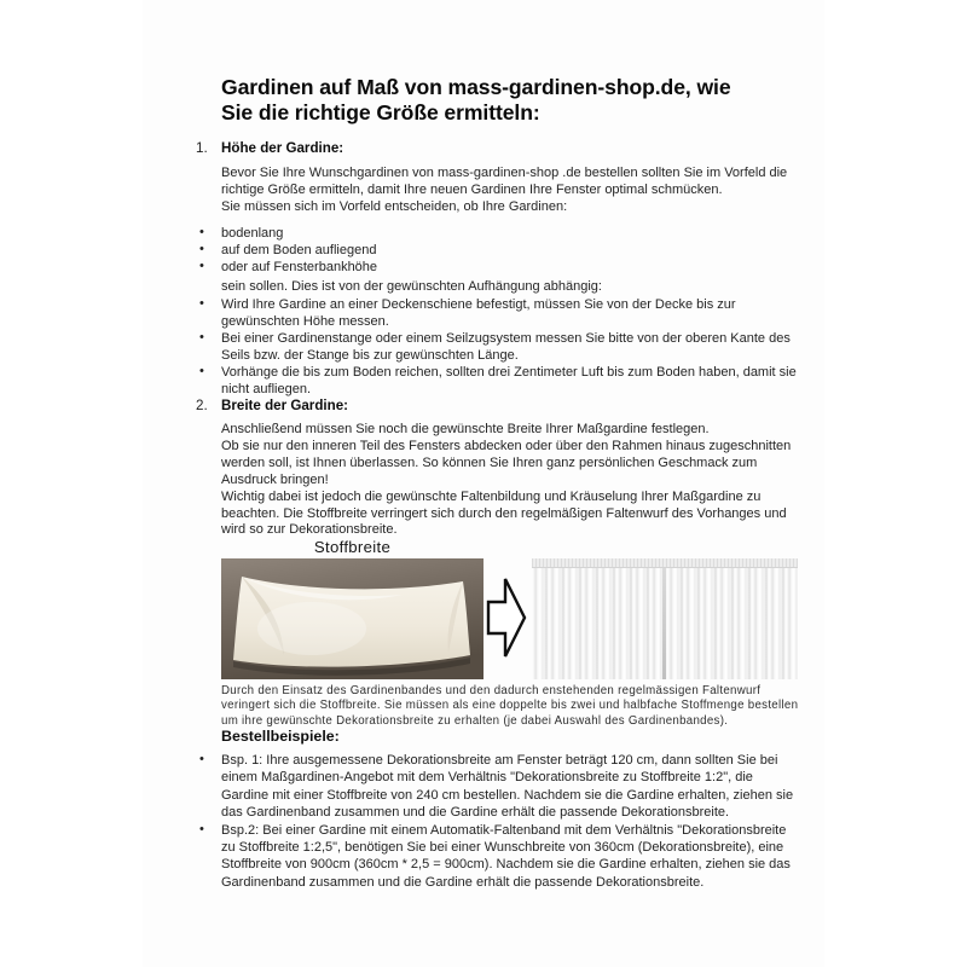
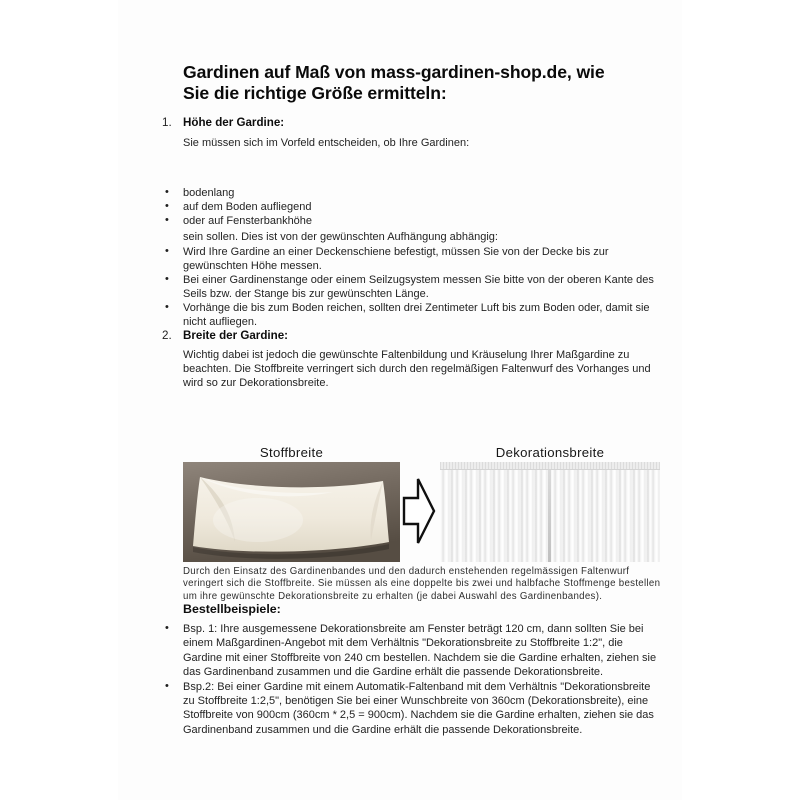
  Gardinen auf Maß von mass-gardinen-shop.de, wie
  Sie die richtige Größe ermitteln:
  1.
  Höhe der Gardine:
- Bevor Sie Ihre Wunschgardinen von mass-gardinen-shop .de bestellen sollten Sie im Vorfeld die richtige Größe ermitteln, damit Ihre neuen Gardinen Ihre Fenster optimal schmücken.
  Sie müssen sich im Vorfeld entscheiden, ob Ihre Gardinen:
  •
  bodenlang
  •
  auf dem Boden aufliegend
  •
  oder auf Fensterbankhöhe
  sein sollen. Dies ist von der gewünschten Aufhängung abhängig:
  •
  Wird Ihre Gardine an einer Deckenschiene befestigt, müssen Sie von der Decke bis zur gewünschten Höhe messen.
  •
  Bei einer Gardinenstange oder einem Seilzugsystem messen Sie bitte von der oberen Kante des Seils bzw. der Stange bis zur gewünschten Länge.
  •
- Vorhänge die bis zum Boden reichen, sollten drei Zentimeter Luft bis zum Boden haben, damit sie nicht aufliegen.
+ Vorhänge die bis zum Boden reichen, sollten drei Zentimeter Luft bis zum Boden oder, damit sie nicht aufliegen.
  2.
  Breite der Gardine:
- Anschließend müssen Sie noch die gewünschte Breite Ihrer Maßgardine festlegen.
- Ob sie nur den inneren Teil des Fensters abdecken oder über den Rahmen hinaus zugeschnitten werden soll, ist Ihnen überlassen. So können Sie Ihren ganz persönlichen Geschmack zum Ausdruck bringen!
  Wichtig dabei ist jedoch die gewünschte Faltenbildung und Kräuselung Ihrer Maßgardine zu beachten. Die Stoffbreite verringert sich durch den regelmäßigen Faltenwurf des Vorhanges und wird so zur Dekorationsbreite.
  Stoffbreite
+ Dekorationsbreite
  Durch den Einsatz des Gardinenbandes und den dadurch enstehenden regelmässigen Faltenwurf veringert sich die Stoffbreite. Sie müssen als eine doppelte bis zwei und halbfache Stoffmenge bestellen um ihre gewünschte Dekorationsbreite zu erhalten (je dabei Auswahl des Gardinenbandes).
  Bestellbeispiele:
  •
  Bsp. 1: Ihre ausgemessene Dekorationsbreite am Fenster beträgt 120 cm, dann sollten Sie bei einem Maßgardinen-Angebot mit dem Verhältnis "Dekorationsbreite zu Stoffbreite 1:2", die Gardine mit einer Stoffbreite von 240 cm bestellen. Nachdem sie die Gardine erhalten, ziehen sie das Gardinenband zusammen und die Gardine erhält die passende Dekorationsbreite.
  •
  Bsp.2: Bei einer Gardine mit einem Automatik-Faltenband mit dem Verhältnis "Dekorationsbreite zu Stoffbreite 1:2,5", benötigen Sie bei einer Wunschbreite von 360cm (Dekorationsbreite), eine Stoffbreite von 900cm (360cm * 2,5 = 900cm). Nachdem sie die Gardine erhalten, ziehen sie das Gardinenband zusammen und die Gardine erhält die passende Dekorationsbreite.
